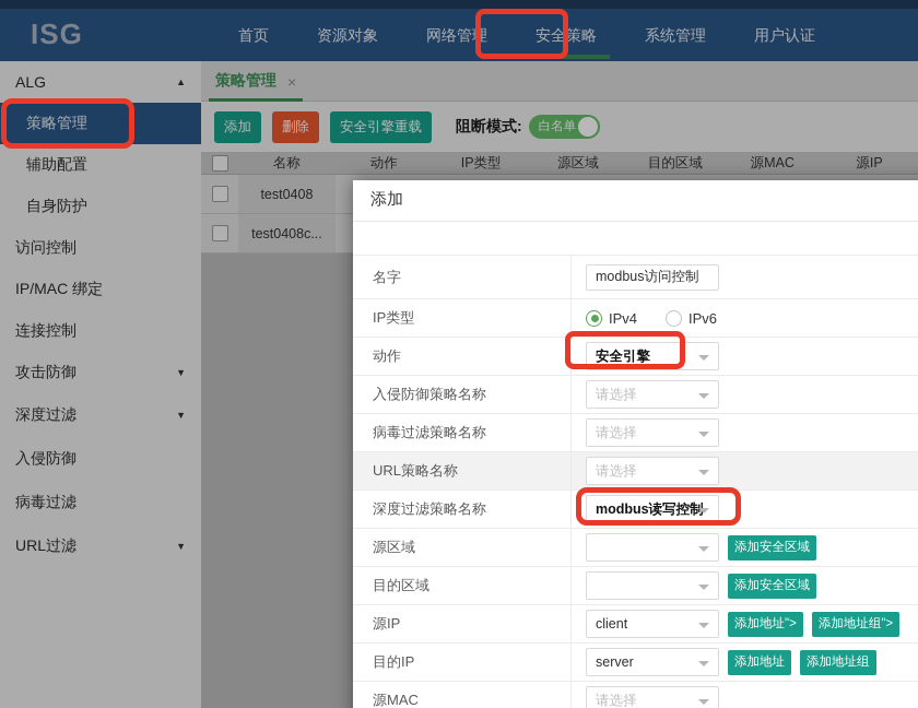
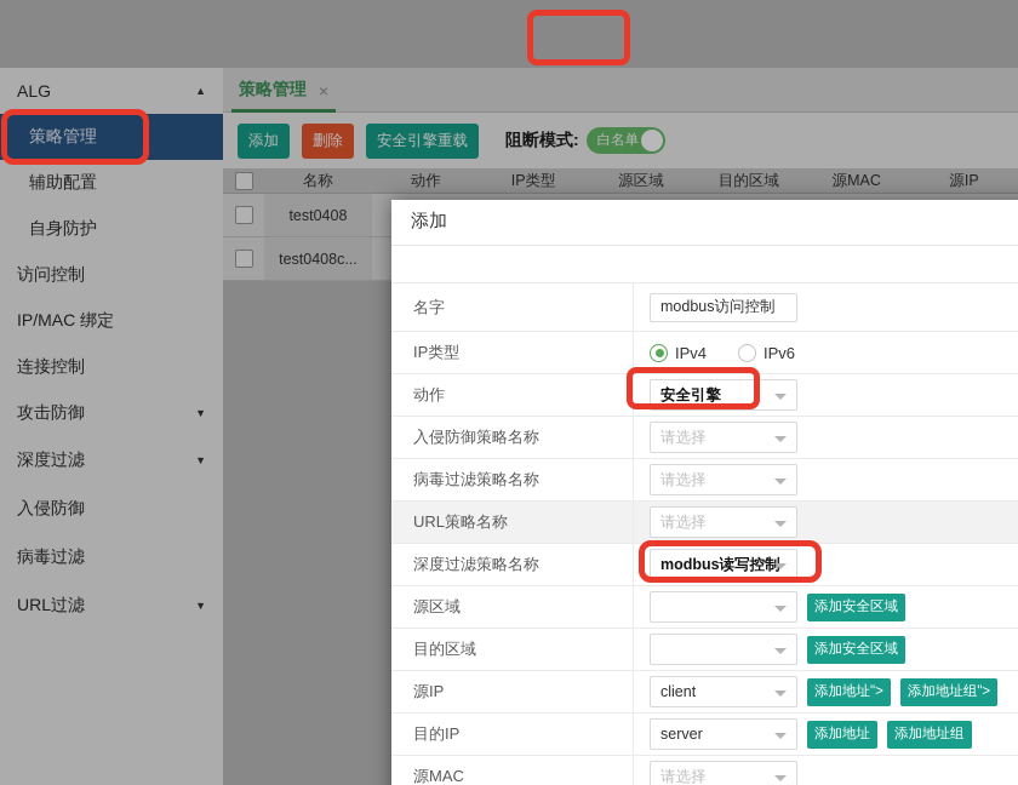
- ISG
- 首页
- 资源对象
- 网络管理
- 安全策略
- 系统管理
- 用户认证
  ALG
  ▲
  策略管理
  辅助配置
  自身防护
  访问控制
  IP/MAC 绑定
  连接控制
  攻击防御
  ▼
  深度过滤
  ▼
  入侵防御
  病毒过滤
  URL过滤
  ▼
  策略管理
  ×
  添加
  删除
  安全引擎重载
  阻断模式:
  白名单
  名称
  动作
  IP类型
  源区域
  目的区域
  源MAC
  源IP
  test0408
  test0408c...
  添加
  名字
  modbus访问控制
  IP类型
  IPv4
  IPv6
  动作
  安全引擎
  入侵防御策略名称
  请选择
  病毒过滤策略名称
  请选择
  URL策略名称
  请选择
  深度过滤策略名称
  modbus读写控制
  源区域
  添加安全区域
  目的区域
  添加安全区域
  源IP
  client
  添加地址">
  添加地址组">
  目的IP
  server
  添加地址
  添加地址组
  源MAC
  请选择
